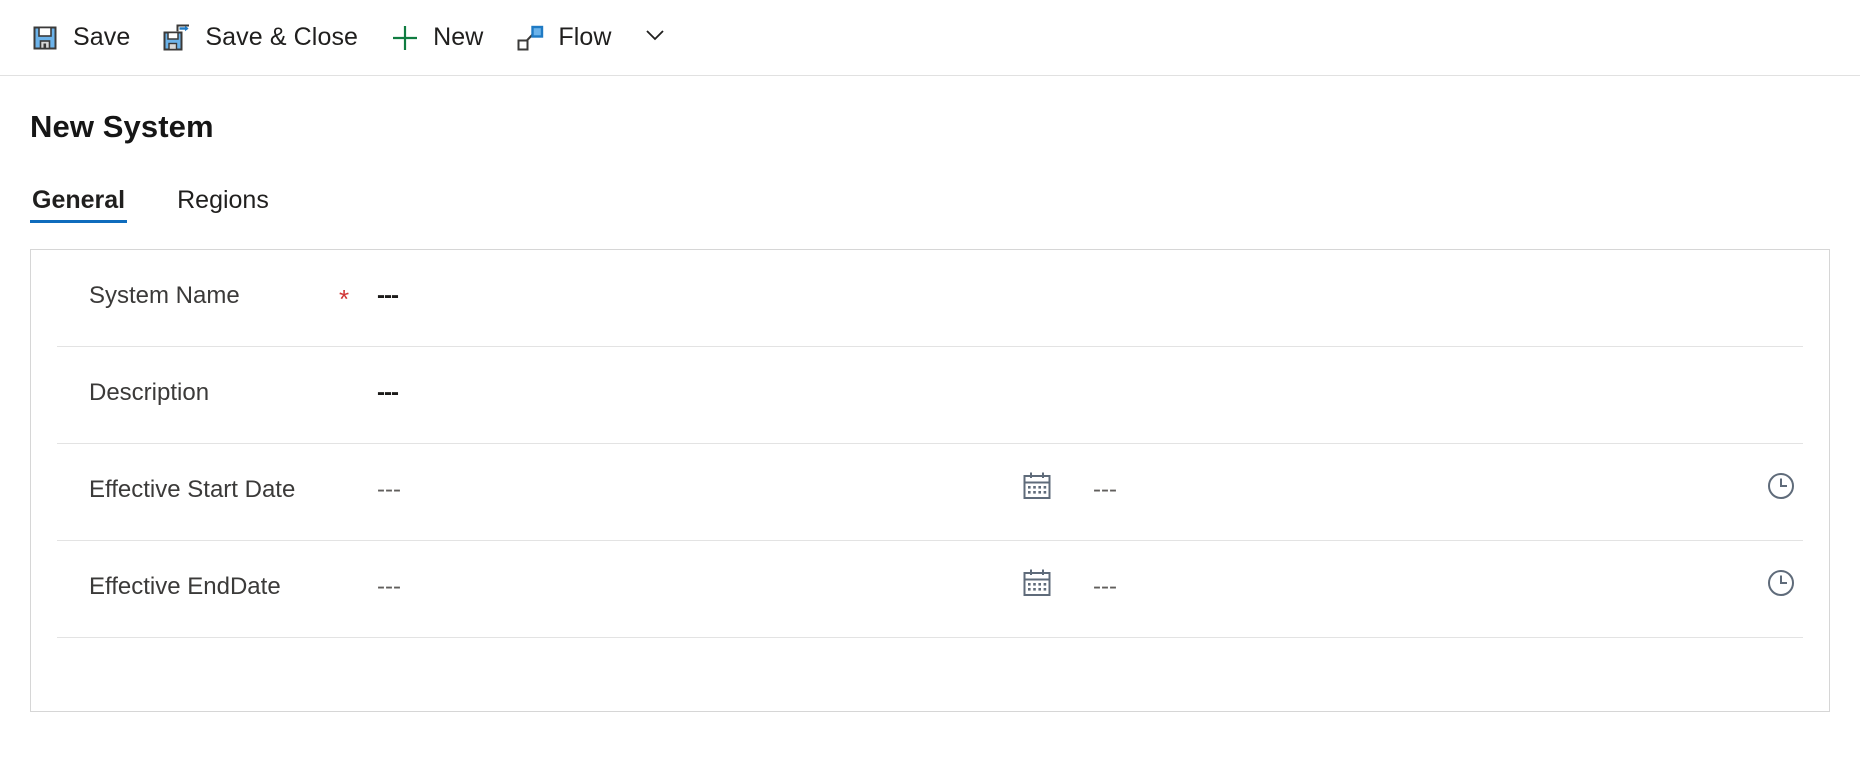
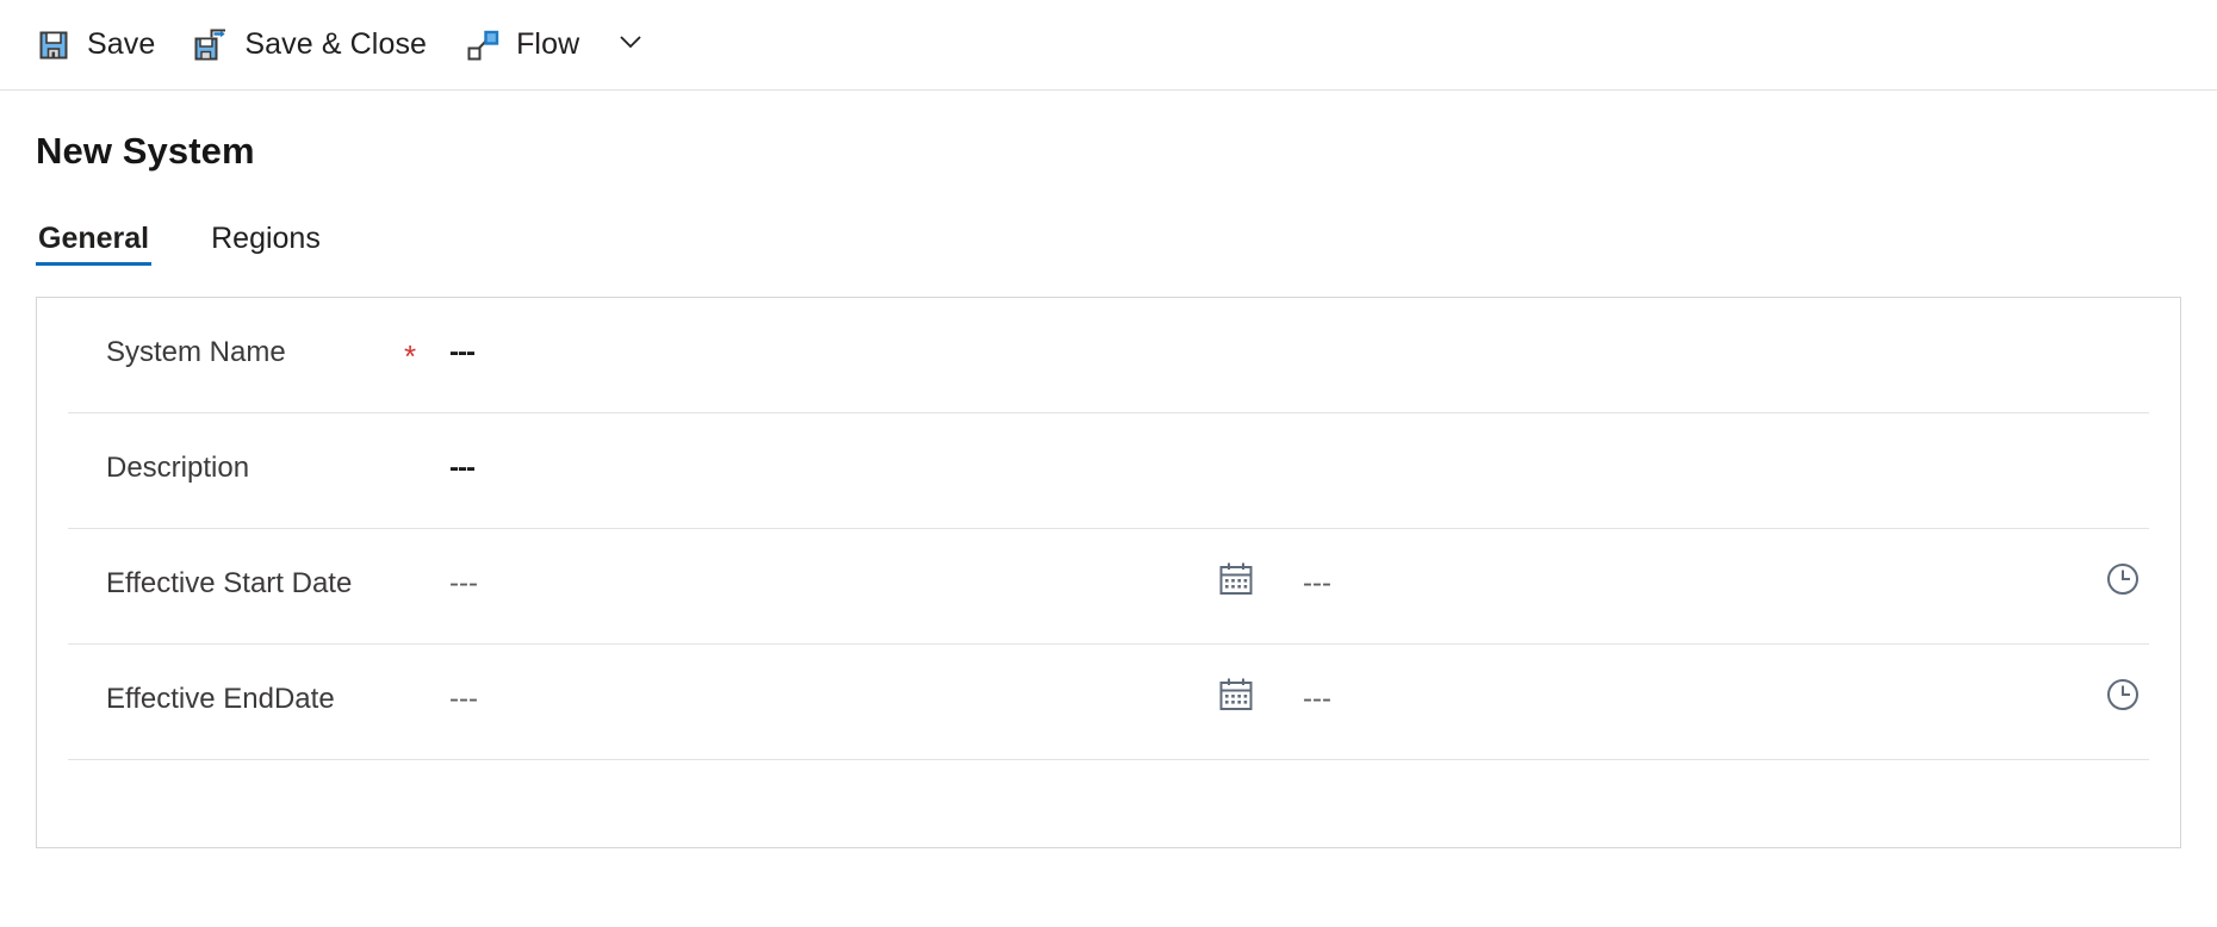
  Save
  Save & Close
- New
  Flow
  New System
  General
  Regions
  System Name
  *
  ---
  Description
  ---
  Effective Start Date
  ---
  ---
  Effective EndDate
  ---
  ---
